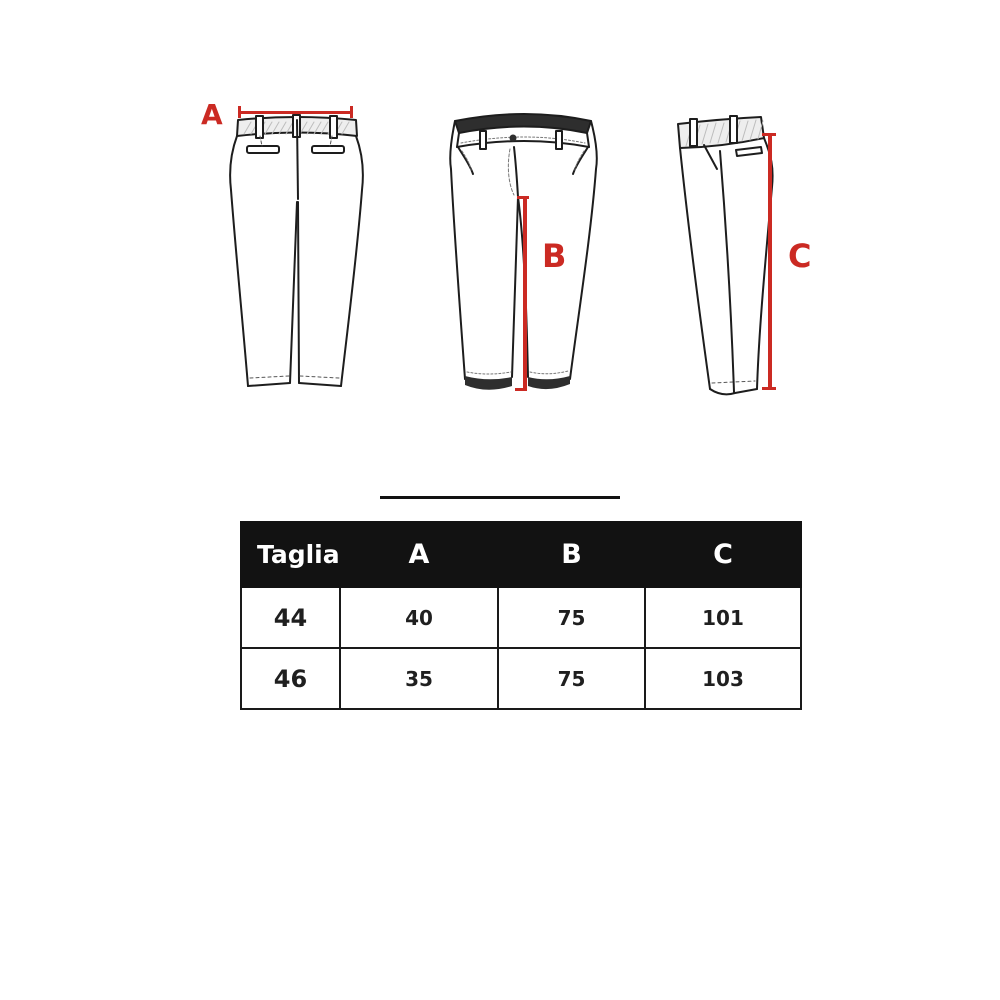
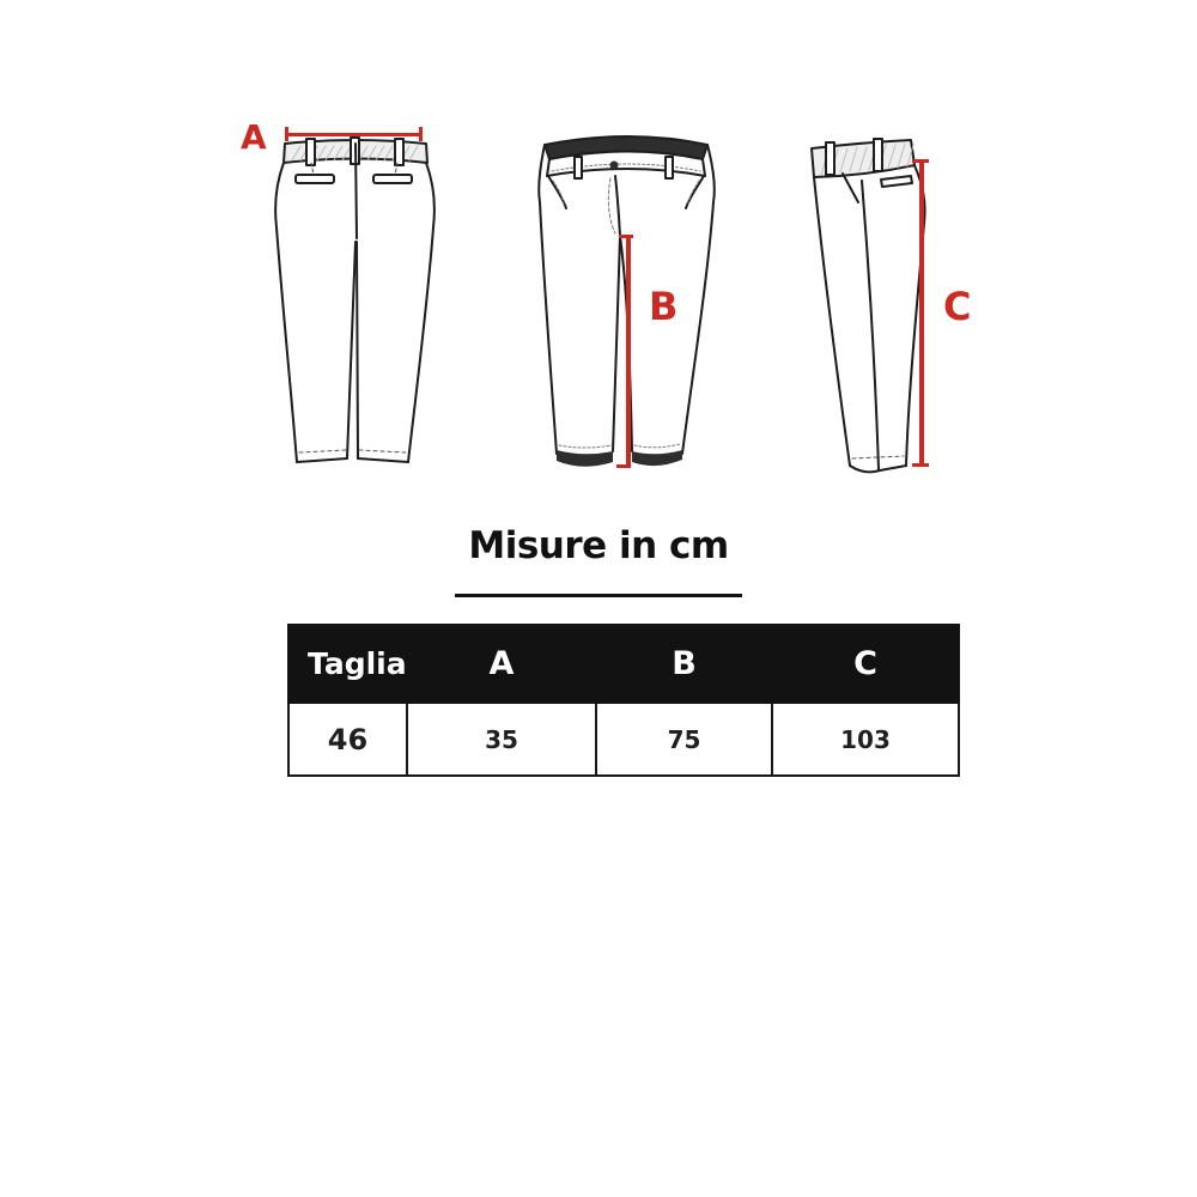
  A
  B
  C
+ Misure in cm
  Taglia	A	B	C
- 44	40	75	101
  46	35	75	103
